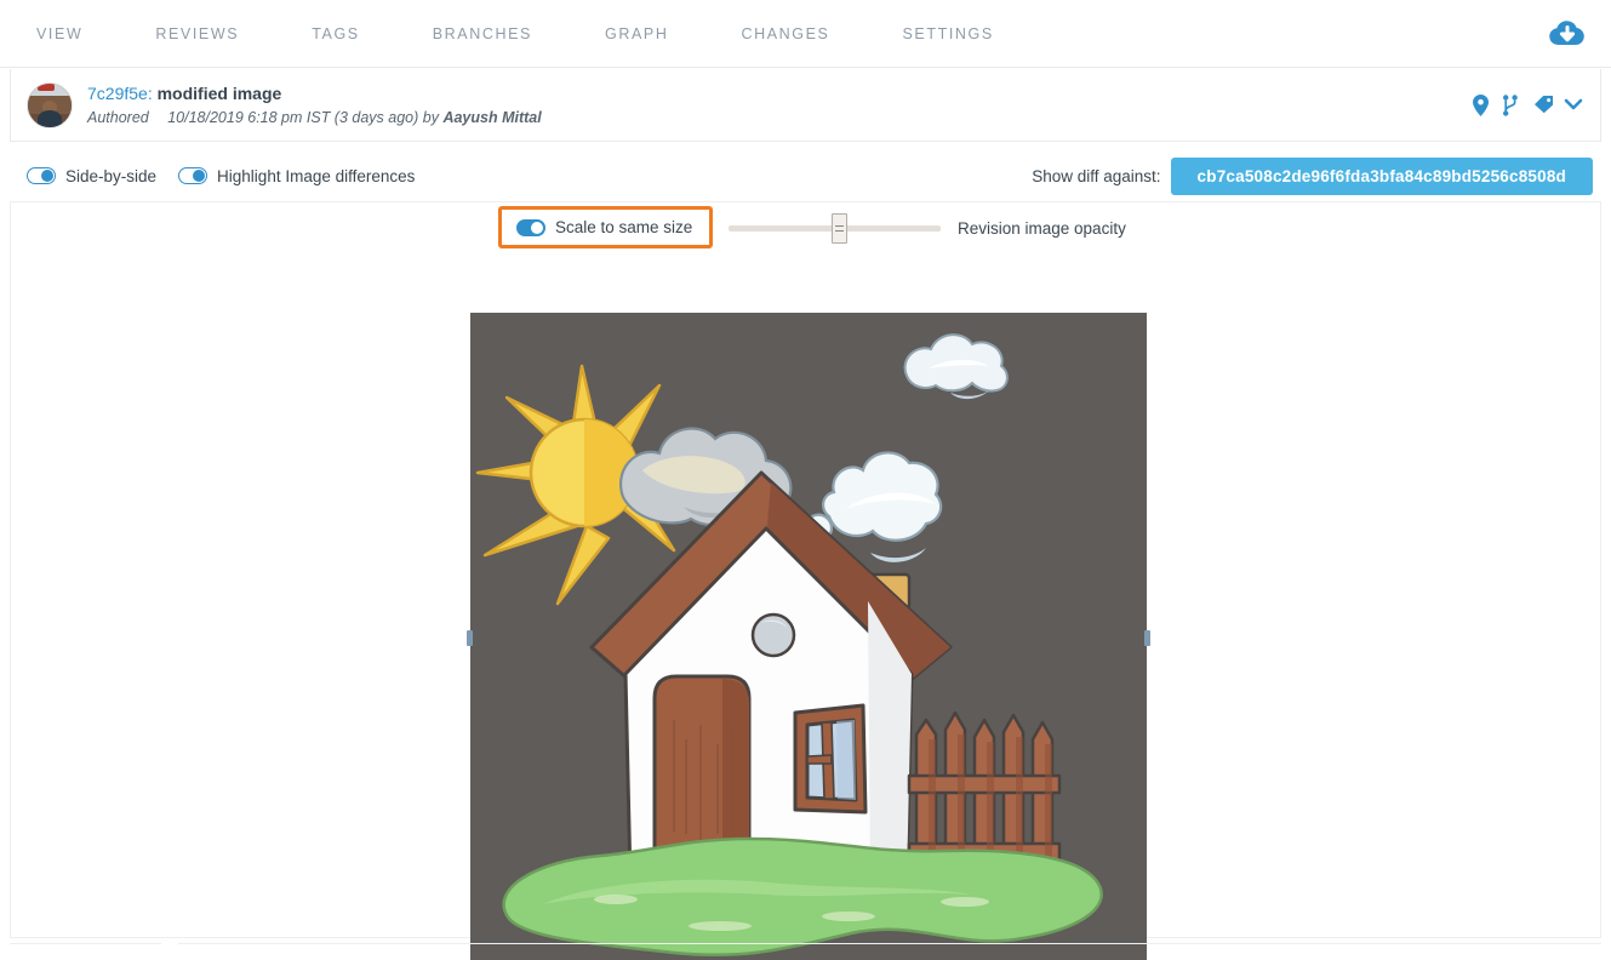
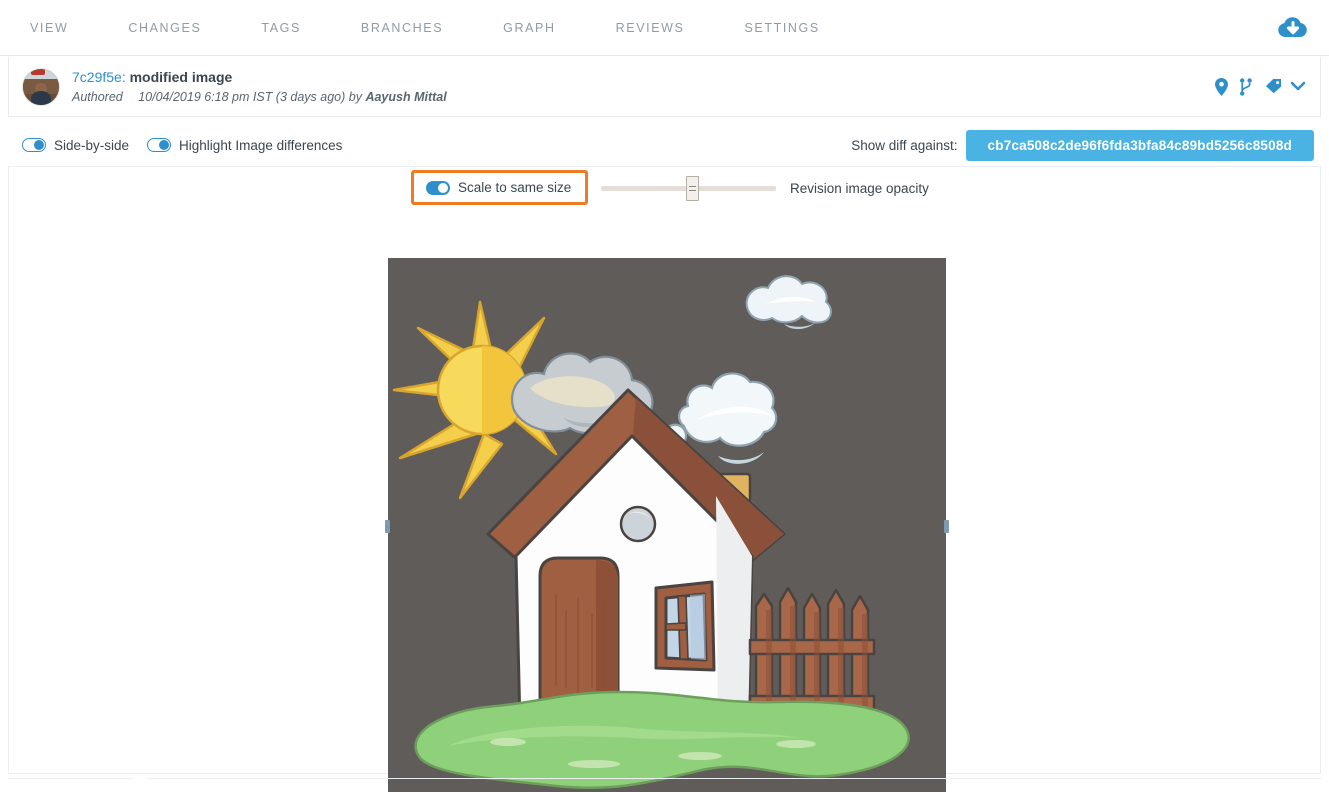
  VIEW
- REVIEWS
+ CHANGES
  TAGS
  BRANCHES
  GRAPH
- CHANGES
+ REVIEWS
  SETTINGS
  7c29f5e: modified image
- Authored 10/18/2019 6:18 pm IST (3 days ago) by Aayush Mittal
+ Authored 10/04/2019 6:18 pm IST (3 days ago) by Aayush Mittal
  Side-by-side
  Highlight Image differences
  Show diff against:
  cb7ca508c2de96f6fda3bfa84c89bd5256c8508d
  Scale to same size
  Revision image opacity
